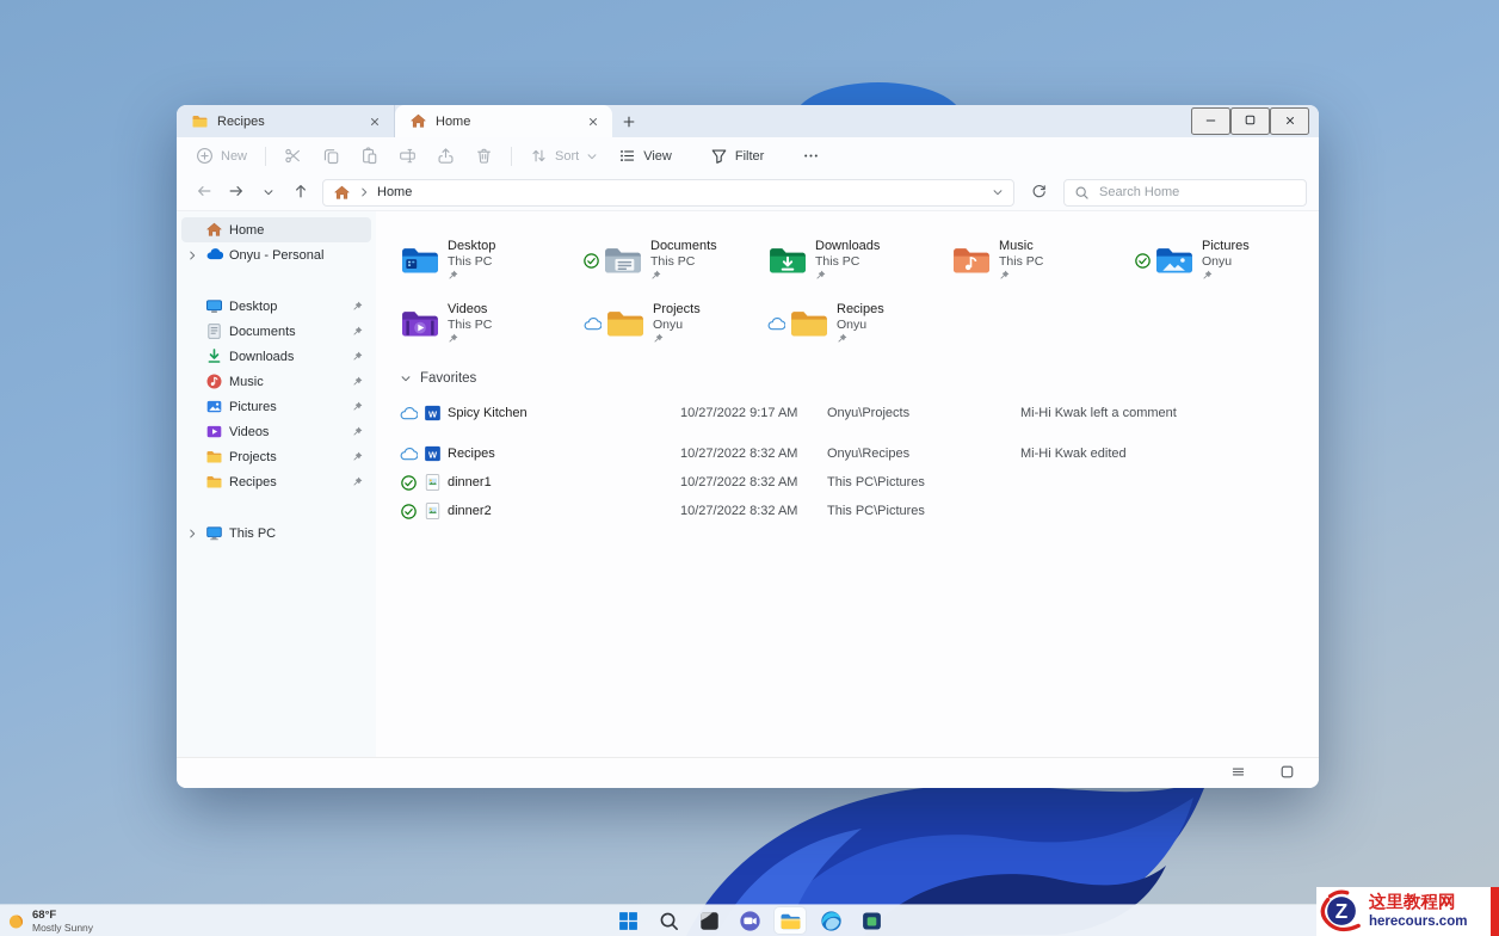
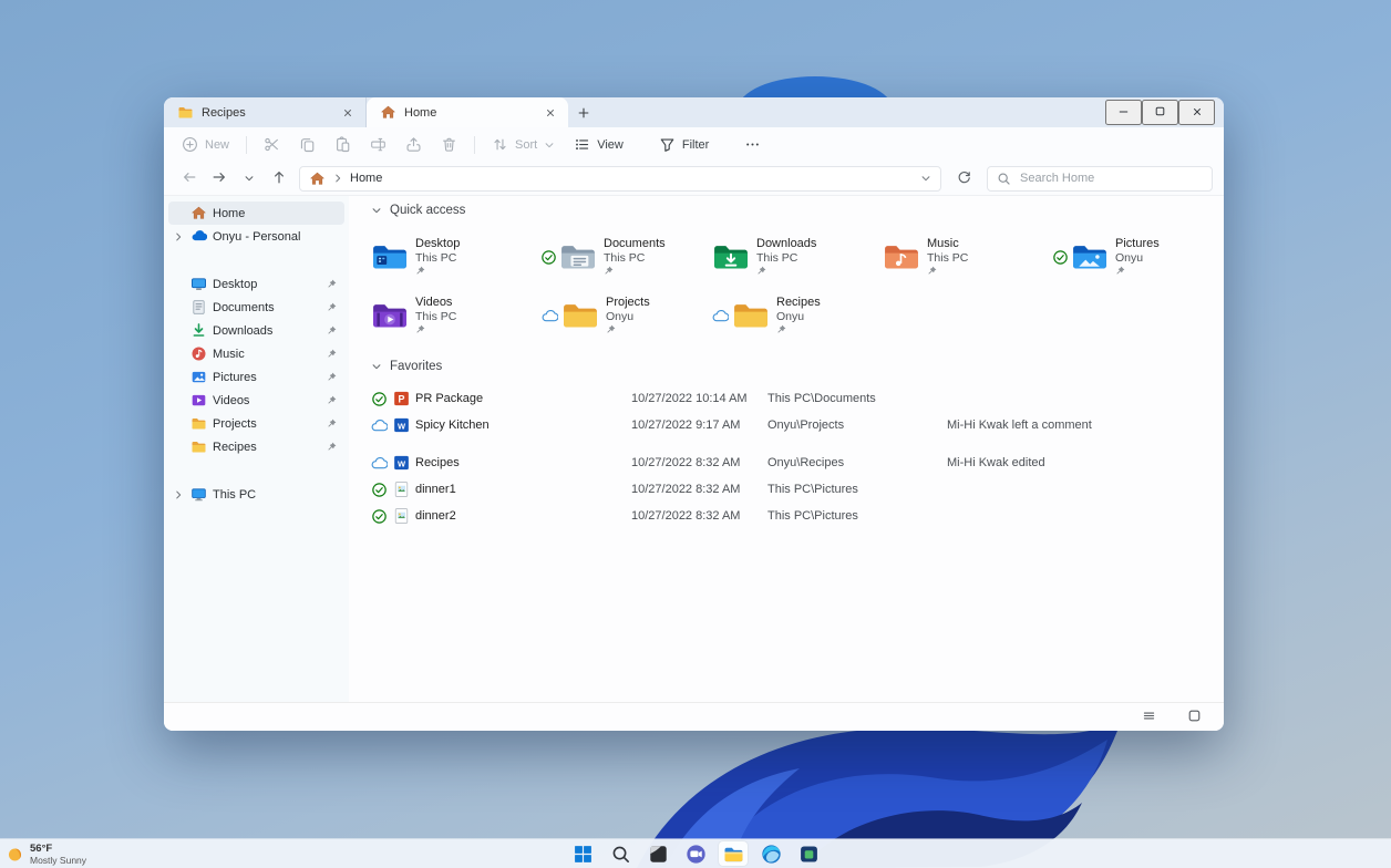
  Recipes
  Home
  New
  Sort
  View
  Filter
  Home
  Search Home
  Home
  Onyu - Personal
  Desktop
  Documents
  Downloads
  Music
  Pictures
  Videos
  Projects
  Recipes
  This PC
+ Quick access
  Desktop
  This PC
  Documents
  This PC
  Downloads
  This PC
  Music
  This PC
  Pictures
  Onyu
  Videos
  This PC
  Projects
  Onyu
  Recipes
  Onyu
  Favorites
+ P
+ PR Package
+ 10/27/2022 10:14 AM
+ This PC\Documents
  W
  Spicy Kitchen
  10/27/2022 9:17 AM
  Onyu\Projects
  Mi-Hi Kwak left a comment
  W
  Recipes
  10/27/2022 8:32 AM
  Onyu\Recipes
  Mi-Hi Kwak edited
  dinner1
  10/27/2022 8:32 AM
  This PC\Pictures
  dinner2
  10/27/2022 8:32 AM
  This PC\Pictures
- 68°F
+ 56°F
  Mostly Sunny
- Z
- 这里教程网
- herecours.com
